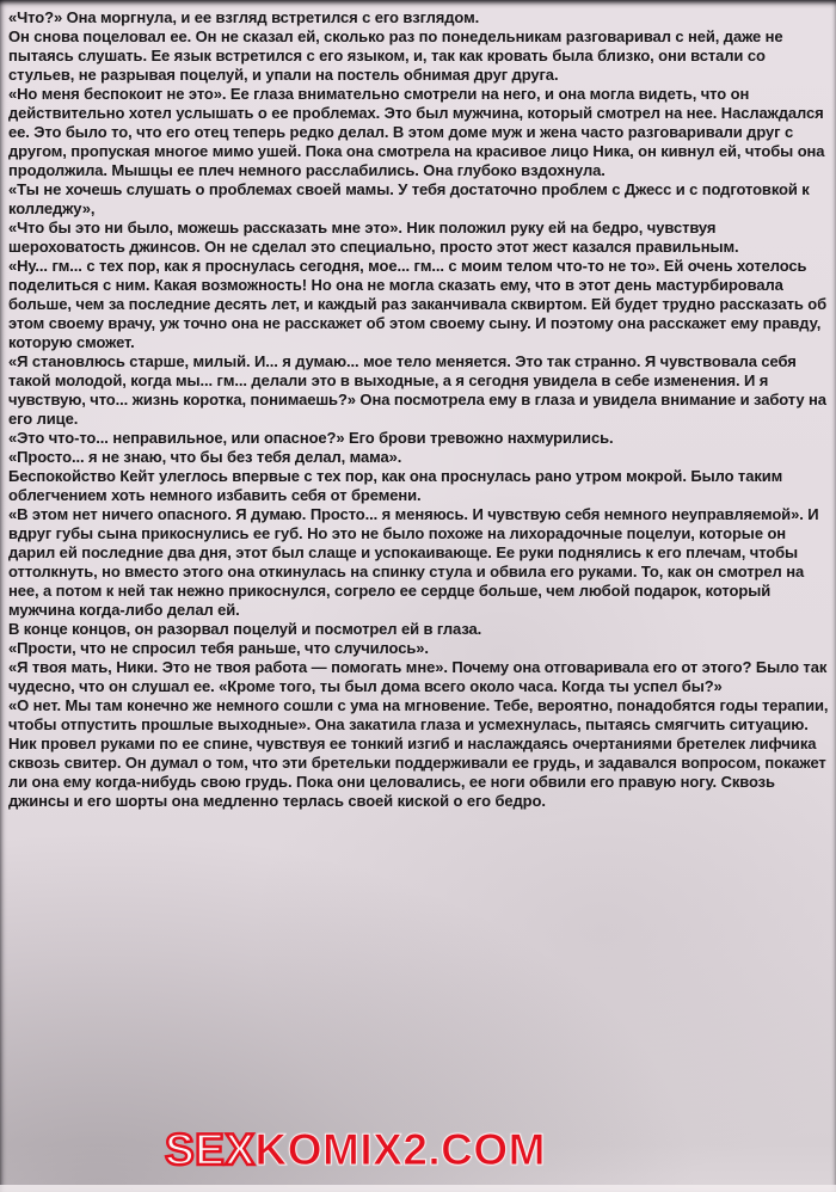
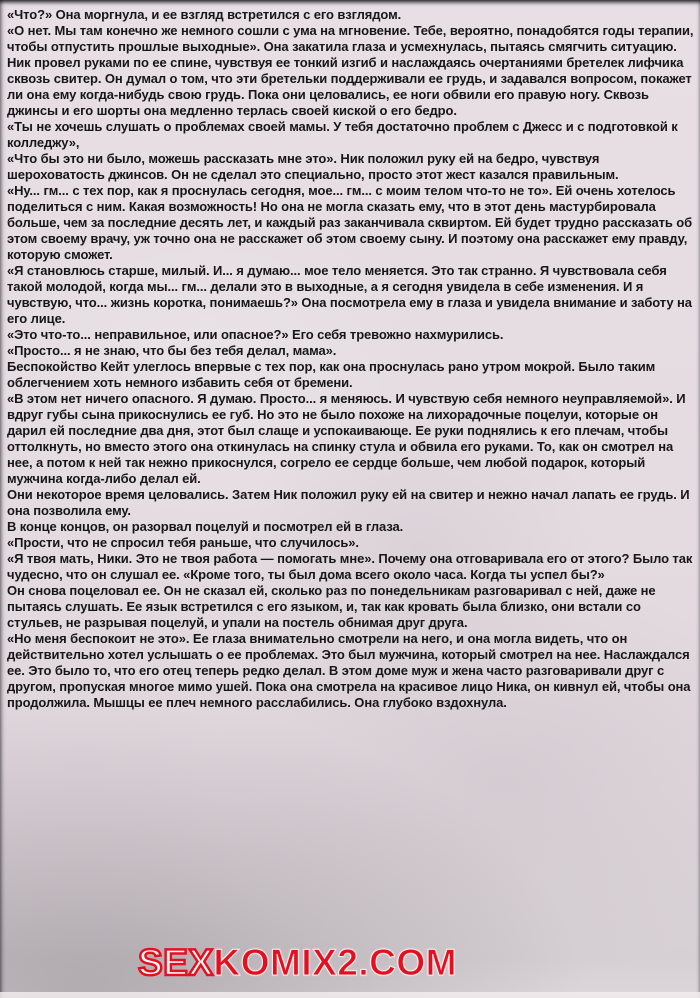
  «Что?» Она моргнула, и ее взгляд встретился с его взглядом.
- Он снова поцеловал ее. Он не сказал ей, сколько раз по понедельникам разговаривал с ней, даже не пытаясь слушать. Ее язык встретился с его языком, и, так как кровать была близко, они встали со стульев, не разрывая поцелуй, и упали на постель обнимая друг друга.
+ «О нет. Мы там конечно же немного сошли с ума на мгновение. Тебе, вероятно, понадобятся годы терапии, чтобы отпустить прошлые выходные». Она закатила глаза и усмехнулась, пытаясь смягчить ситуацию.
- «Но меня беспокоит не это». Ее глаза внимательно смотрели на него, и она могла видеть, что он действительно хотел услышать о ее проблемах. Это был мужчина, который смотрел на нее. Наслаждался ее. Это было то, что его отец теперь редко делал. В этом доме муж и жена часто разговаривали друг с другом, пропуская многое мимо ушей. Пока она смотрела на красивое лицо Ника, он кивнул ей, чтобы она продолжила. Мышцы ее плеч немного расслабились. Она глубоко вздохнула.
+ Ник провел руками по ее спине, чувствуя ее тонкий изгиб и наслаждаясь очертаниями бретелек лифчика сквозь свитер. Он думал о том, что эти бретельки поддерживали ее грудь, и задавался вопросом, покажет ли она ему когда-нибудь свою грудь. Пока они целовались, ее ноги обвили его правую ногу. Сквозь джинсы и его шорты она медленно терлась своей киской о его бедро.
  «Ты не хочешь слушать о проблемах своей мамы. У тебя достаточно проблем с Джесс и с подготовкой к колледжу»,
  «Что бы это ни было, можешь рассказать мне это». Ник положил руку ей на бедро, чувствуя шероховатость джинсов. Он не сделал это специально, просто этот жест казался правильным.
  «Ну... гм... с тех пор, как я проснулась сегодня, мое... гм... с моим телом что-то не то». Ей очень хотелось поделиться с ним. Какая возможность! Но она не могла сказать ему, что в этот день мастурбировала больше, чем за последние десять лет, и каждый раз заканчивала сквиртом. Ей будет трудно рассказать об этом своему врачу, уж точно она не расскажет об этом своему сыну. И поэтому она расскажет ему правду, которую сможет.
  «Я становлюсь старше, милый. И... я думаю... мое тело меняется. Это так странно. Я чувствовала себя такой молодой, когда мы... гм... делали это в выходные, а я сегодня увидела в себе изменения. И я чувствую, что... жизнь коротка, понимаешь?» Она посмотрела ему в глаза и увидела внимание и заботу на его лице.
- «Это что-то... неправильное, или опасное?» Его брови тревожно нахмурились.
+ «Это что-то... неправильное, или опасное?» Его себя тревожно нахмурились.
  «Просто... я не знаю, что бы без тебя делал, мама».
  Беспокойство Кейт улеглось впервые с тех пор, как она проснулась рано утром мокрой. Было таким облегчением хоть немного избавить себя от бремени.
  «В этом нет ничего опасного. Я думаю. Просто... я меняюсь. И чувствую себя немного неуправляемой». И вдруг губы сына прикоснулись ее губ. Но это не было похоже на лихорадочные поцелуи, которые он дарил ей последние два дня, этот был слаще и успокаивающе. Ее руки поднялись к его плечам, чтобы оттолкнуть, но вместо этого она откинулась на спинку стула и обвила его руками. То, как он смотрел на нее, а потом к ней так нежно прикоснулся, согрело ее сердце больше, чем любой подарок, который мужчина когда-либо делал ей.
+ Они некоторое время целовались. Затем Ник положил руку ей на свитер и нежно начал лапать ее грудь. И она позволила ему.
  В конце концов, он разорвал поцелуй и посмотрел ей в глаза.
  «Прости, что не спросил тебя раньше, что случилось».
  «Я твоя мать, Ники. Это не твоя работа — помогать мне». Почему она отговаривала его от этого? Было так чудесно, что он слушал ее. «Кроме того, ты был дома всего около часа. Когда ты успел бы?»
- «О нет. Мы там конечно же немного сошли с ума на мгновение. Тебе, вероятно, понадобятся годы терапии, чтобы отпустить прошлые выходные». Она закатила глаза и усмехнулась, пытаясь смягчить ситуацию.
+ Он снова поцеловал ее. Он не сказал ей, сколько раз по понедельникам разговаривал с ней, даже не пытаясь слушать. Ее язык встретился с его языком, и, так как кровать была близко, они встали со стульев, не разрывая поцелуй, и упали на постель обнимая друг друга.
- Ник провел руками по ее спине, чувствуя ее тонкий изгиб и наслаждаясь очертаниями бретелек лифчика сквозь свитер. Он думал о том, что эти бретельки поддерживали ее грудь, и задавался вопросом, покажет ли она ему когда-нибудь свою грудь. Пока они целовались, ее ноги обвили его правую ногу. Сквозь джинсы и его шорты она медленно терлась своей киской о его бедро.
+ «Но меня беспокоит не это». Ее глаза внимательно смотрели на него, и она могла видеть, что он действительно хотел услышать о ее проблемах. Это был мужчина, который смотрел на нее. Наслаждался ее. Это было то, что его отец теперь редко делал. В этом доме муж и жена часто разговаривали друг с другом, пропуская многое мимо ушей. Пока она смотрела на красивое лицо Ника, он кивнул ей, чтобы она продолжила. Мышцы ее плеч немного расслабились. Она глубоко вздохнула.
  SEXKOMIX2.COM
